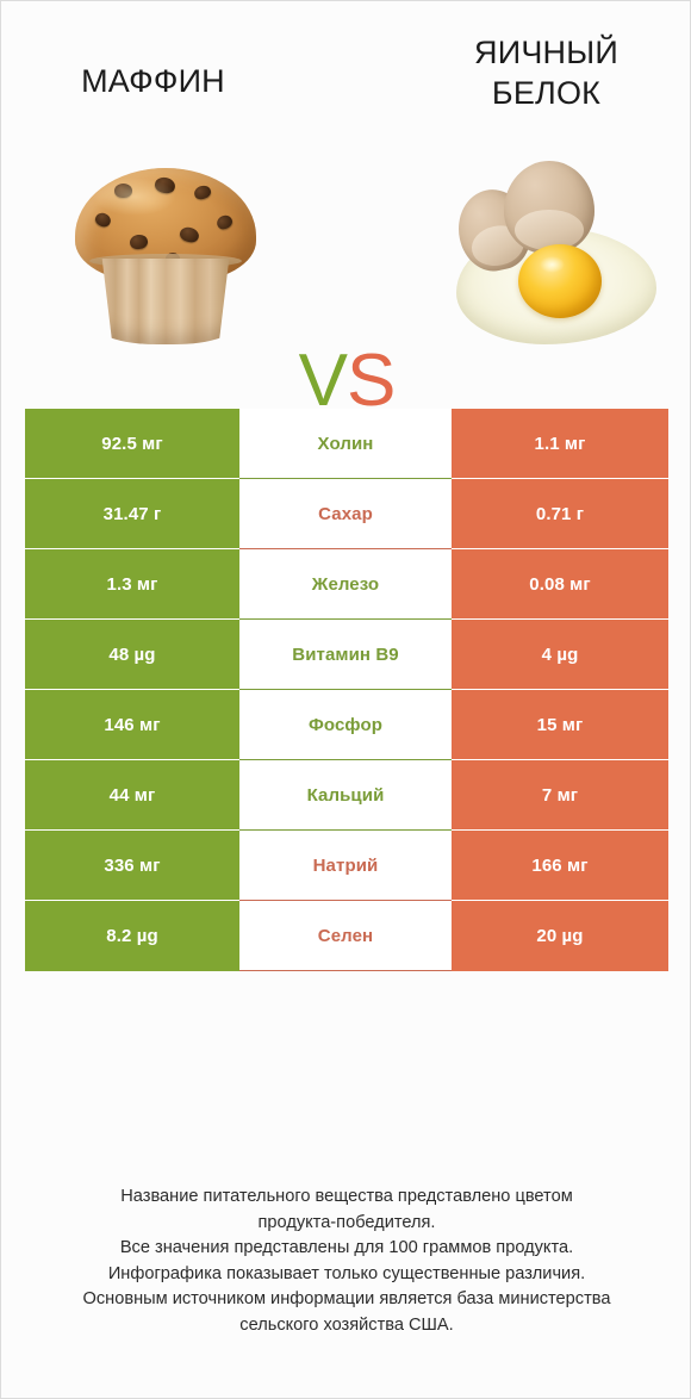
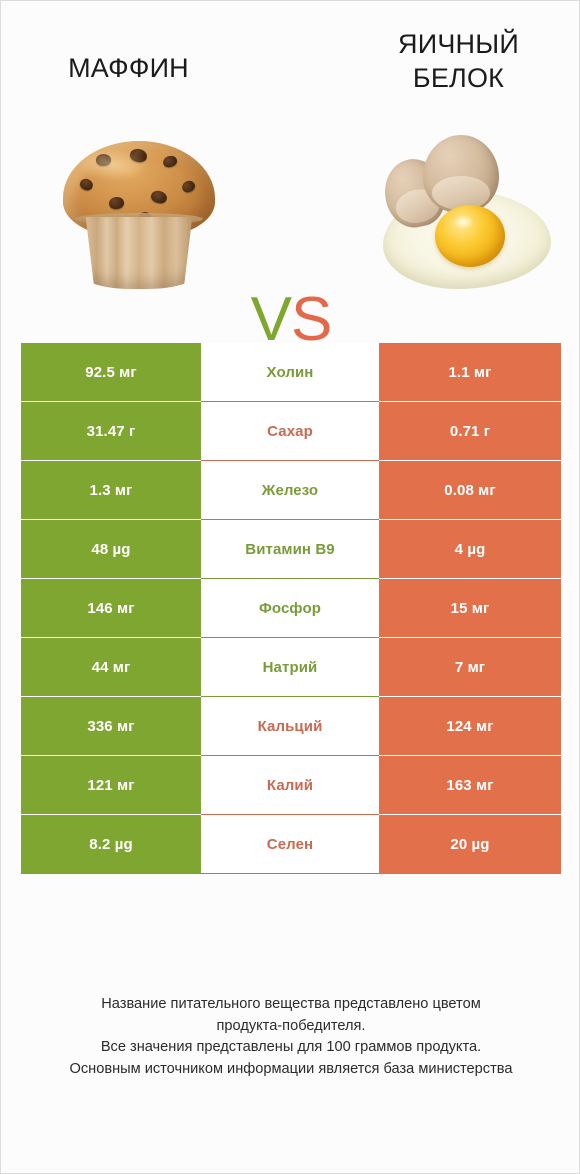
  МАФФИН
  ЯИЧНЫЙ
  БЕЛОК
  VS
  92.5 мг
  Холин
  1.1 мг
  31.47 г
  Сахар
  0.71 г
  1.3 мг
  Железо
  0.08 мг
  48 µg
  Витамин B9
  4 µg
  146 мг
  Фосфор
  15 мг
  44 мг
- Кальций
+ Натрий
  7 мг
  336 мг
- Натрий
+ Кальций
- 166 мг
+ 124 мг
+ 121 мг
+ Калий
+ 163 мг
  8.2 µg
  Селен
  20 µg
  Название питательного вещества представлено цветом
  продукта-победителя.
  Все значения представлены для 100 граммов продукта.
- Инфографика показывает только существенные различия.
  Основным источником информации является база министерства
- сельского хозяйства США.
